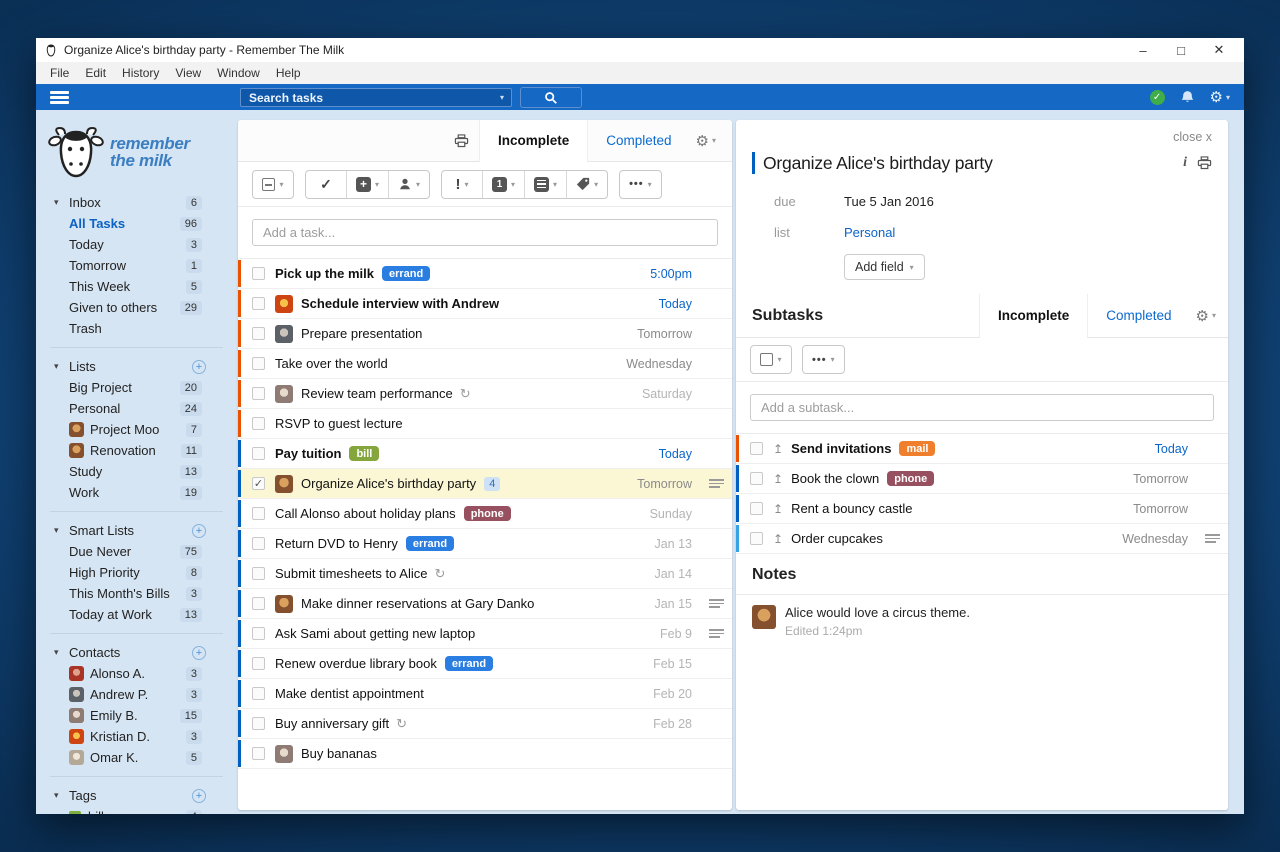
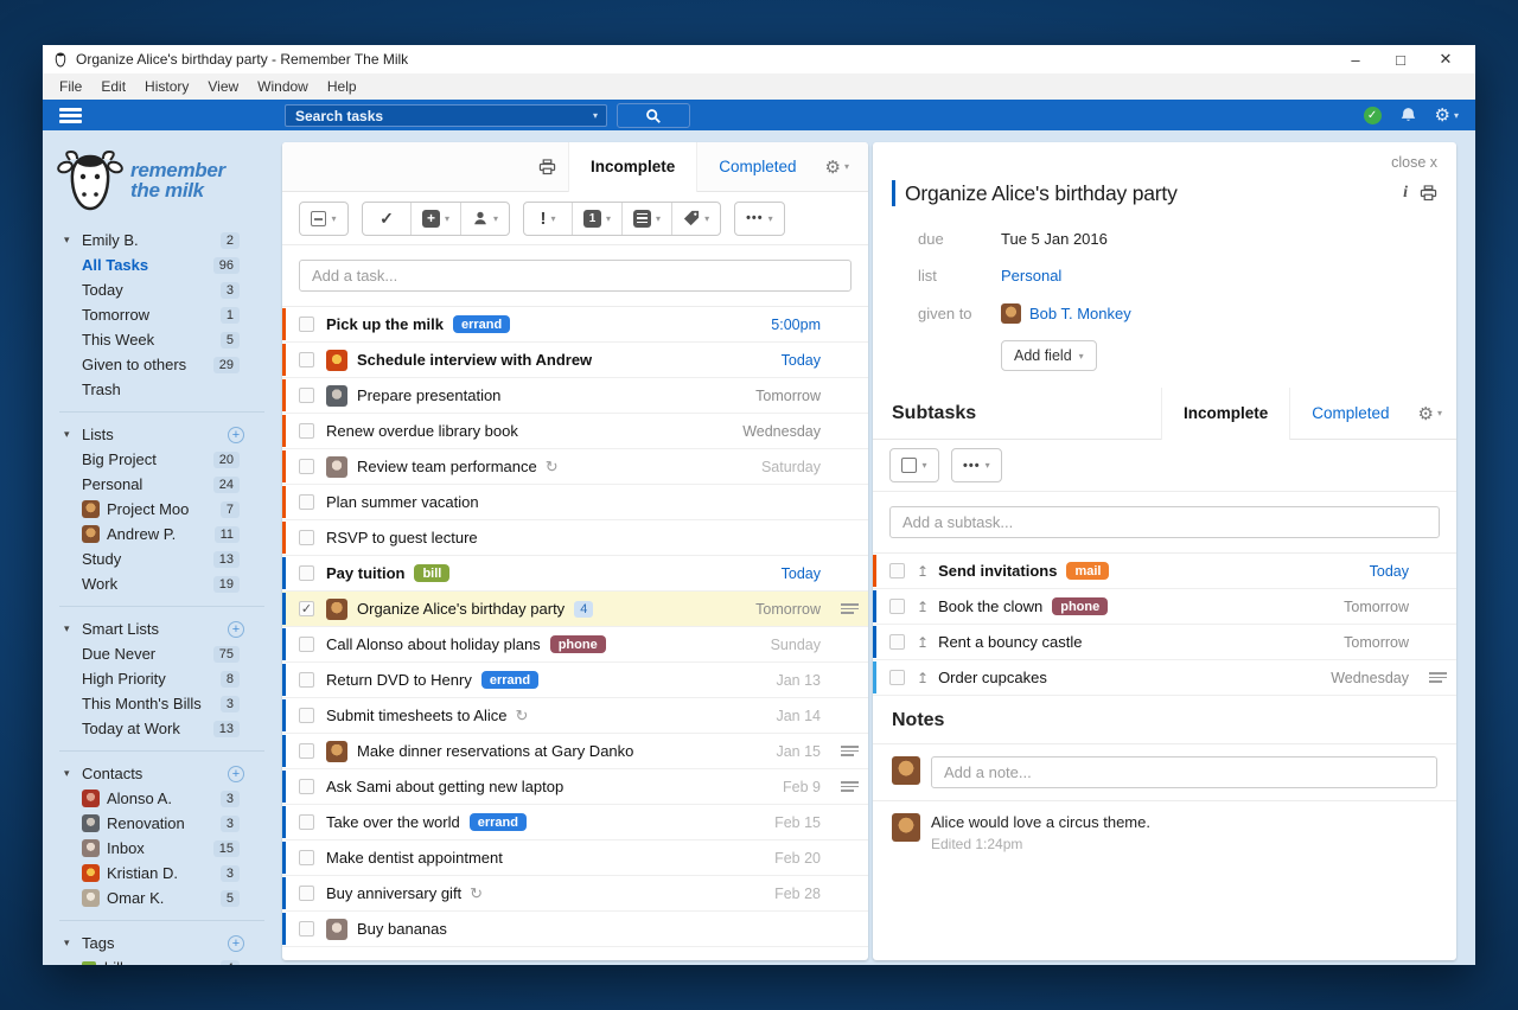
  Organize Alice's birthday party - Remember The Milk
  –
  □
  ✕
  File
  Edit
  History
  View
  Window
  Help
  Search tasks
  ▾
  ✓
  ⚙
  ▾
  remember
  the milk
  ▾
- Inbox
+ Emily B.
- 6
+ 2
  All Tasks
  96
  Today
  3
  Tomorrow
  1
  This Week
  5
  Given to others
  29
  Trash
  ▾
  Lists
  +
  Big Project
  20
  Personal
  24
  Project Moo
  7
- Renovation
+ Andrew P.
  11
  Study
  13
  Work
  19
  ▾
  Smart Lists
  +
  Due Never
  75
  High Priority
  8
  This Month's Bills
  3
  Today at Work
  13
  ▾
  Contacts
  +
  Alonso A.
  3
- Andrew P.
+ Renovation
  3
- Emily B.
+ Inbox
  15
  Kristian D.
  3
  Omar K.
  5
  ▾
  Tags
  +
  Incomplete
  Completed
  ⚙
  ▾
  ▾
  ✓
  +
  ▾
  ▾
  !
  ▾
  1
  ▾
  ▾
  ▾
  •••
  ▾
  Add a task...
  Pick up the milk
  errand
  5:00pm
  Schedule interview with Andrew
  Today
  Prepare presentation
  Tomorrow
- Take over the world
+ Renew overdue library book
  Wednesday
  Review team performance
  ↻
  Saturday
+ Plan summer vacation
  RSVP to guest lecture
  Pay tuition
  bill
  Today
  ✓
  Organize Alice's birthday party
  4
  Tomorrow
  Call Alonso about holiday plans
  phone
  Sunday
  Return DVD to Henry
  errand
  Jan 13
  Submit timesheets to Alice
  ↻
  Jan 14
  Make dinner reservations at Gary Danko
  Jan 15
  Ask Sami about getting new laptop
  Feb 9
- Renew overdue library book
+ Take over the world
  errand
  Feb 15
  Make dentist appointment
  Feb 20
  Buy anniversary gift
  ↻
  Feb 28
  Buy bananas
  close x
  Organize Alice's birthday party
  i
  due
  Tue 5 Jan 2016
  list
  Personal
+ given to
+ Bob T. Monkey
  Add field
  ▾
  Subtasks
  Incomplete
  Completed
  ⚙
  ▾
  ▾
  •••
  ▾
  Add a subtask...
  ↥
  Send invitations
  mail
  Today
  ↥
  Book the clown
  phone
  Tomorrow
  ↥
  Rent a bouncy castle
  Tomorrow
  ↥
  Order cupcakes
  Wednesday
  Notes
+ Add a note...
  Alice would love a circus theme.
  Edited 1:24pm
